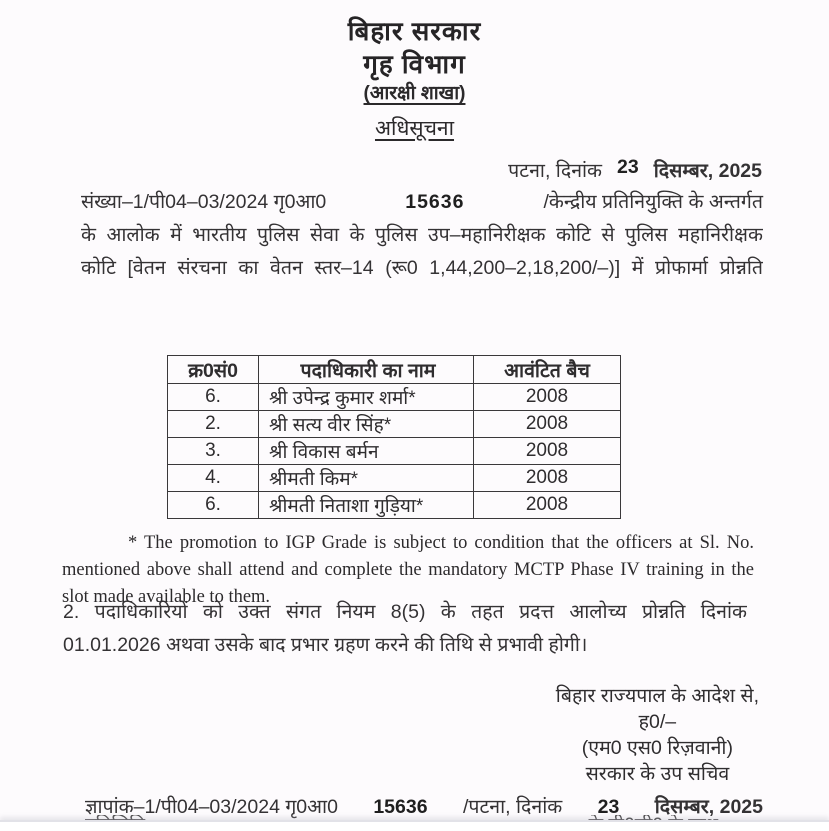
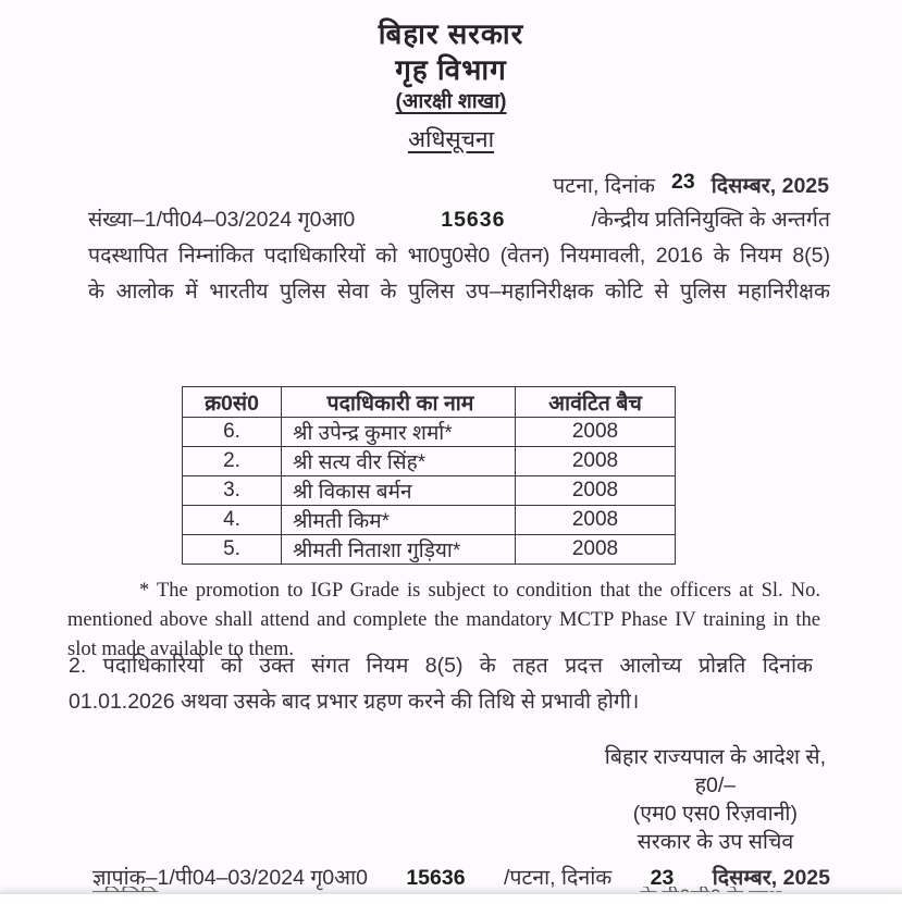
  बिहार सरकार
  गृह विभाग
  (आरक्षी शाखा)
  अधिसूचना
  पटना, दिनांक
  23
  दिसम्बर, 2025
  संख्या–1/पी04–03/2024 गृ0आ0
  15636
  /केन्द्रीय प्रतिनियुक्ति के अन्तर्गत
+ पदस्थापित निम्नांकित पदाधिकारियों को भा0पु0से0 (वेतन) नियमावली, 2016 के नियम 8(5)
  के आलोक में भारतीय पुलिस सेवा के पुलिस उप–महानिरीक्षक कोटि से पुलिस महानिरीक्षक
- कोटि [वेतन संरचना का वेतन स्तर–14 (रू0 1,44,200–2,18,200/–)] में प्रोफार्मा प्रोन्नति
  क्र0सं0	पदाधिकारी का नाम	आवंटित बैच
  6.	श्री उपेन्द्र कुमार शर्मा*	2008
  2.	श्री सत्य वीर सिंह*	2008
  3.	श्री विकास बर्मन	2008
  4.	श्रीमती किम*	2008
- 6.	श्रीमती निताशा गुड़िया*	2008
+ 5.	श्रीमती निताशा गुड़िया*	2008
  * The promotion to IGP Grade is subject to condition that the officers at Sl. No.
  mentioned above shall attend and complete the mandatory MCTP Phase IV training in the
  slot made available to them.
  2. पदाधिकारियों को उक्त संगत नियम 8(5) के तहत प्रदत्त आलोच्य प्रोन्नति दिनांक
  01.01.2026 अथवा उसके बाद प्रभार ग्रहण करने की तिथि से प्रभावी होगी।
  बिहार राज्यपाल के आदेश से,
  ह0/–
  (एम0 एस0 रिज़वानी)
  सरकार के उप सचिव
  ज्ञापांक–1/पी04–03/2024 गृ0आ0
  15636
  /पटना, दिनांक
  23
  दिसम्बर, 2025
